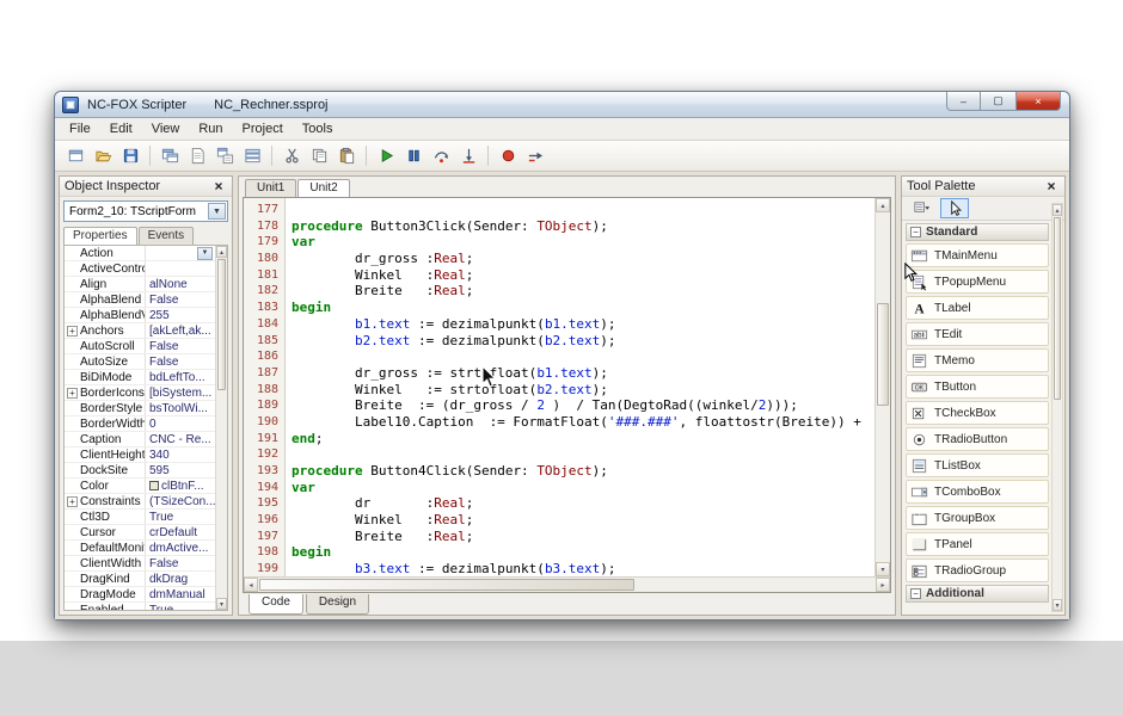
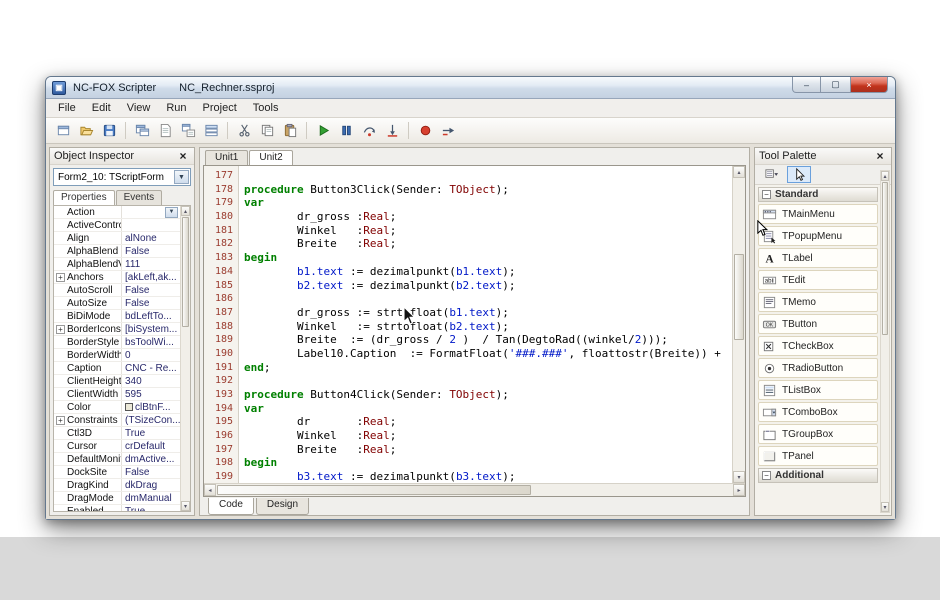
  ▣
  NC-FOX Scripter
  NC_Rechner.ssproj
  –
  ▢
  ×
  File
  Edit
  View
  Run
  Project
  Tools
  Object Inspector
  ×
  Form2_10: TScriptForm
  Properties
  Events
  Action
  ActiveContr
  Align
  alNone
  AlphaBlend
  False
- 255
+ 111
  +
  Anchors
  [akLeft,ak...
  AutoScroll
  False
  AutoSize
  False
  BiDiMode
  bdLeftTo...
  +
  BorderIcons
  [biSystem...
  BorderStyle
  bsToolWi...
  BorderWidth
  0
  Caption
  CNC - Re...
  ClientHeight
  340
- DockSite
+ ClientWidth
  595
  Color
  clBtnF...
  +
  Constraints
  (TSizeCon..
  Ctl3D
  True
  Cursor
  crDefault
  DefaultMoni
  dmActive...
- ClientWidth
+ DockSite
  False
  DragKind
  dkDrag
  DragMode
  dmManual
  Unit1
  Unit2
  177
  178
  procedure Button3Click(Sender: TObject);
  179
  var
  180
  dr_gross :Real;
  181
  Winkel :Real;
  182
  Breite :Real;
  183
  begin
  184
  b1.text := dezimalpunkt(b1.text);
  185
  b2.text := dezimalpunkt(b2.text);
  186
  187
  dr_gross := strtfloat(b1.text);
  188
  Winkel := strtofloat(b2.text);
  189
  Breite := (dr_gross / 2 ) / Tan(DegtoRad((winkel/2)));
  190
  Label10.Caption := FormatFloat('###.###', floattostr(Breite)) +
  191
  end;
  192
  193
  procedure Button4Click(Sender: TObject);
  194
  var
  195
  dr :Real;
  196
  Winkel :Real;
  197
  Breite :Real;
  198
  begin
  199
  b3.text := dezimalpunkt(b3.text);
  Code
  Design
  Tool Palette
  ×
  −
  Standard
  TMainMenu
  TPopupMenu
  A
  TLabel
  TEdit
  TMemo
  TButton
  TCheckBox
  TRadioButton
  TListBox
  TComboBox
  TGroupBox
  TPanel
- TRadioGroup
  −
  Additional
